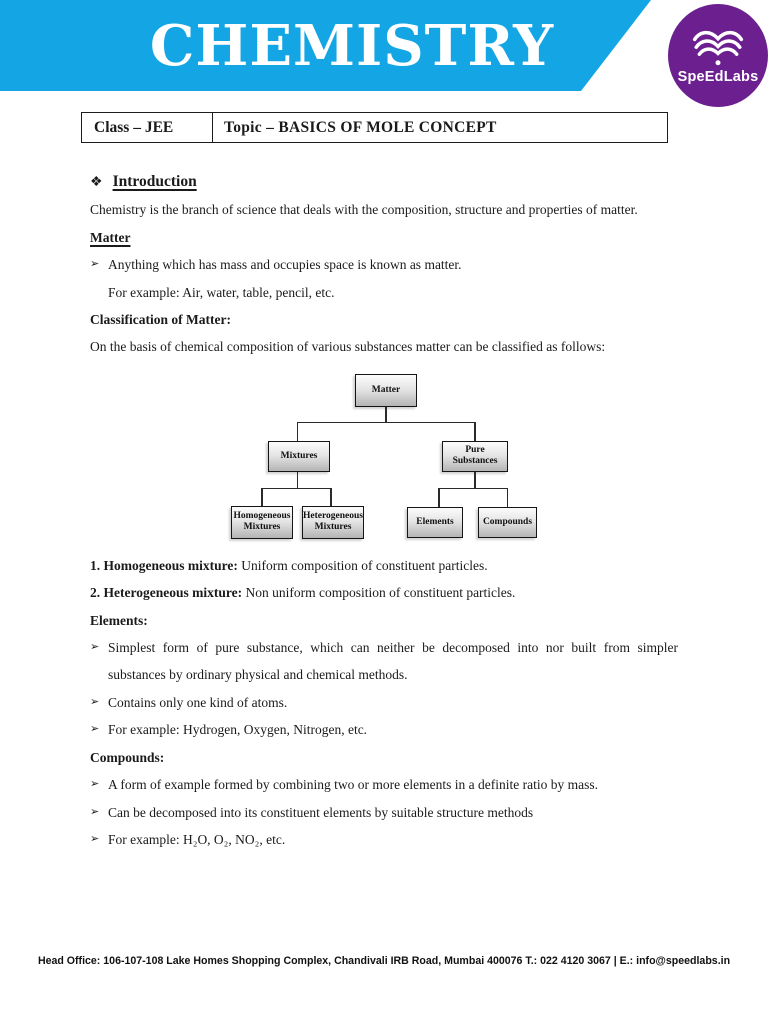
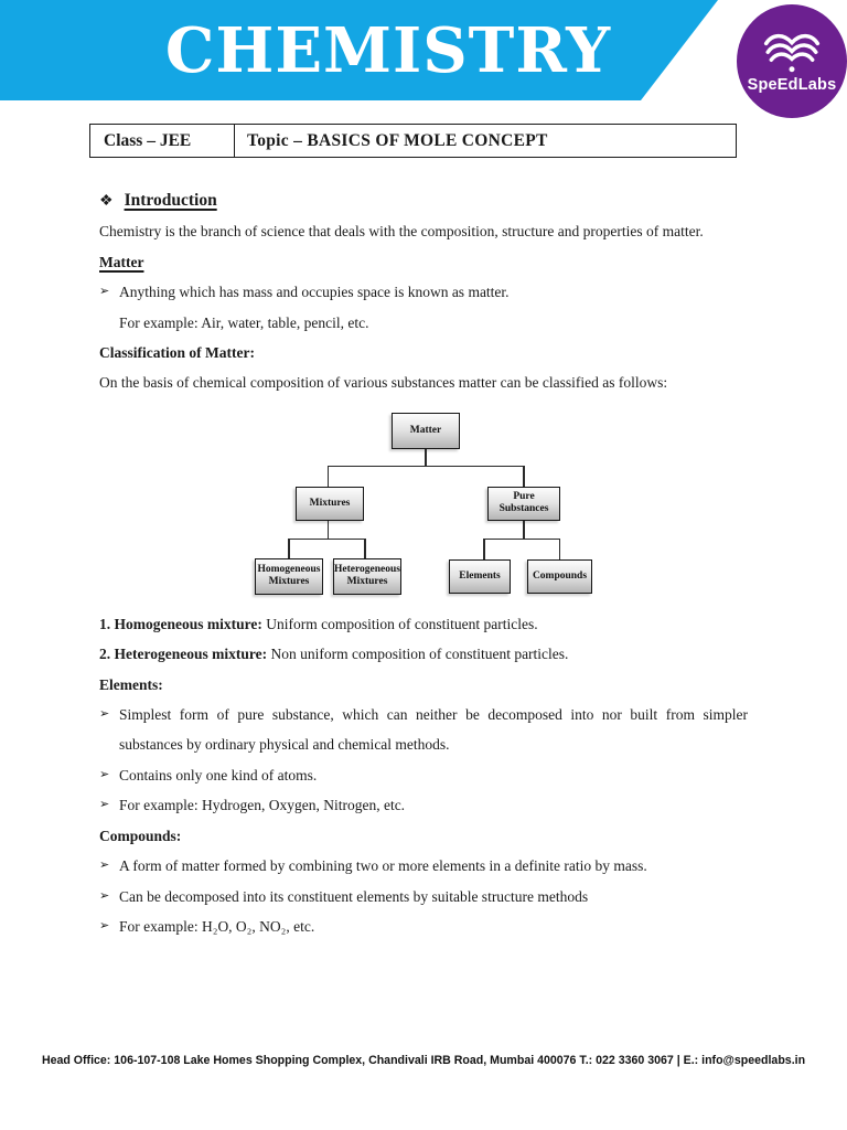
  CHEMISTRY
  SpeEdLabs
  Class – JEE
  Topic – BASICS OF MOLE CONCEPT
  ❖
  Introduction
  Chemistry is the branch of science that deals with the composition, structure and properties of matter.
  Matter
  ➢
  Anything which has mass and occupies space is known as matter.
  For example: Air, water, table, pencil, etc.
  Classification of Matter:
  On the basis of chemical composition of various substances matter can be classified as follows:
  Matter
  Mixtures
  Pure Substances
  Homogeneous Mixtures
  Heterogeneous Mixtures
  Elements
  Compounds
  1. Homogeneous mixture: Uniform composition of constituent particles.
  2. Heterogeneous mixture: Non uniform composition of constituent particles.
  Elements:
  ➢
  Simplest form of pure substance, which can neither be decomposed into nor built from simpler substances by ordinary physical and chemical methods.
  ➢
  Contains only one kind of atoms.
  ➢
  For example: Hydrogen, Oxygen, Nitrogen, etc.
  Compounds:
  ➢
- A form of example formed by combining two or more elements in a definite ratio by mass.
+ A form of matter formed by combining two or more elements in a definite ratio by mass.
  ➢
  Can be decomposed into its constituent elements by suitable structure methods
  ➢
  For example: H₂O, O₂, NO₂, etc.
- Head Office: 106-107-108 Lake Homes Shopping Complex, Chandivali IRB Road, Mumbai 400076 T.: 022 4120 3067 | E.: info@speedlabs.in
+ Head Office: 106-107-108 Lake Homes Shopping Complex, Chandivali IRB Road, Mumbai 400076 T.: 022 3360 3067 | E.: info@speedlabs.in
